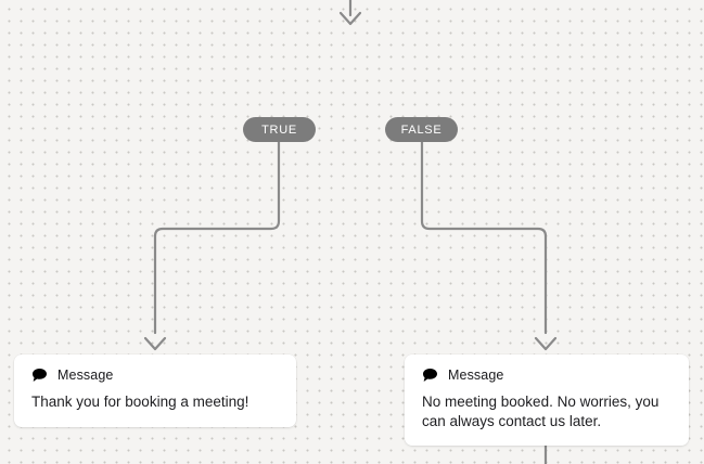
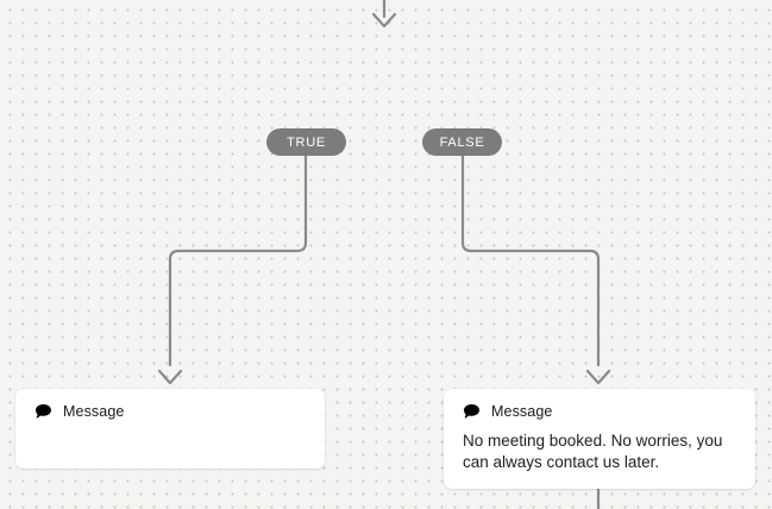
  TRUE
  FALSE
  Message
- Thank you for booking a meeting!
  Message
  No meeting booked. No worries, you can always contact us later.
